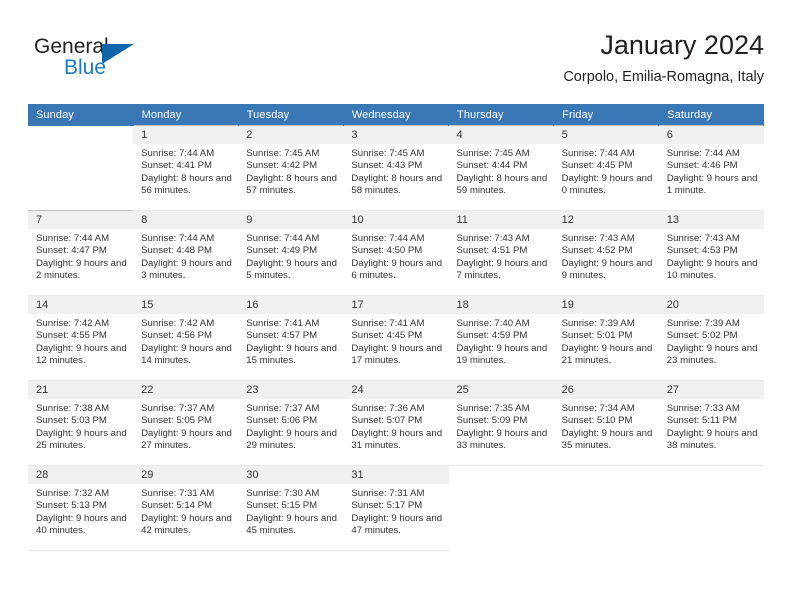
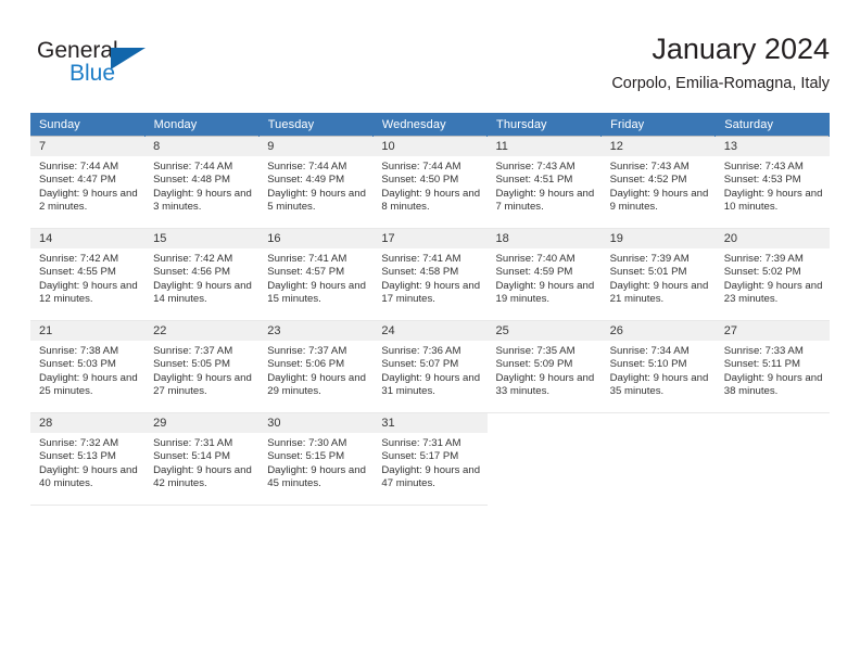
  General
  Blue
  January 2024
  Corpolo, Emilia-Romagna, Italy
  Sunday	Monday	Tuesday	Wednesday	Thursday	Friday	Saturday
- 	1 Sunrise: 7:44 AM Sunset: 4:41 PM Daylight: 8 hours and 56 minutes.	2 Sunrise: 7:45 AM Sunset: 4:42 PM Daylight: 8 hours and 57 minutes.	3 Sunrise: 7:45 AM Sunset: 4:43 PM Daylight: 8 hours and 58 minutes.	4 Sunrise: 7:45 AM Sunset: 4:44 PM Daylight: 8 hours and 59 minutes.	5 Sunrise: 7:44 AM Sunset: 4:45 PM Daylight: 9 hours and 0 minutes.	6 Sunrise: 7:44 AM Sunset: 4:46 PM Daylight: 9 hours and 1 minute.
- 7 Sunrise: 7:44 AM Sunset: 4:47 PM Daylight: 9 hours and 2 minutes.	8 Sunrise: 7:44 AM Sunset: 4:48 PM Daylight: 9 hours and 3 minutes.	9 Sunrise: 7:44 AM Sunset: 4:49 PM Daylight: 9 hours and 5 minutes.	10 Sunrise: 7:44 AM Sunset: 4:50 PM Daylight: 9 hours and 6 minutes.	11 Sunrise: 7:43 AM Sunset: 4:51 PM Daylight: 9 hours and 7 minutes.	12 Sunrise: 7:43 AM Sunset: 4:52 PM Daylight: 9 hours and 9 minutes.	13 Sunrise: 7:43 AM Sunset: 4:53 PM Daylight: 9 hours and 10 minutes.
+ 7 Sunrise: 7:44 AM Sunset: 4:47 PM Daylight: 9 hours and 2 minutes.	8 Sunrise: 7:44 AM Sunset: 4:48 PM Daylight: 9 hours and 3 minutes.	9 Sunrise: 7:44 AM Sunset: 4:49 PM Daylight: 9 hours and 5 minutes.	10 Sunrise: 7:44 AM Sunset: 4:50 PM Daylight: 9 hours and 8 minutes.	11 Sunrise: 7:43 AM Sunset: 4:51 PM Daylight: 9 hours and 7 minutes.	12 Sunrise: 7:43 AM Sunset: 4:52 PM Daylight: 9 hours and 9 minutes.	13 Sunrise: 7:43 AM Sunset: 4:53 PM Daylight: 9 hours and 10 minutes.
- 14 Sunrise: 7:42 AM Sunset: 4:55 PM Daylight: 9 hours and 12 minutes.	15 Sunrise: 7:42 AM Sunset: 4:56 PM Daylight: 9 hours and 14 minutes.	16 Sunrise: 7:41 AM Sunset: 4:57 PM Daylight: 9 hours and 15 minutes.	17 Sunrise: 7:41 AM Sunset: 4:45 PM Daylight: 9 hours and 17 minutes.	18 Sunrise: 7:40 AM Sunset: 4:59 PM Daylight: 9 hours and 19 minutes.	19 Sunrise: 7:39 AM Sunset: 5:01 PM Daylight: 9 hours and 21 minutes.	20 Sunrise: 7:39 AM Sunset: 5:02 PM Daylight: 9 hours and 23 minutes.
+ 14 Sunrise: 7:42 AM Sunset: 4:55 PM Daylight: 9 hours and 12 minutes.	15 Sunrise: 7:42 AM Sunset: 4:56 PM Daylight: 9 hours and 14 minutes.	16 Sunrise: 7:41 AM Sunset: 4:57 PM Daylight: 9 hours and 15 minutes.	17 Sunrise: 7:41 AM Sunset: 4:58 PM Daylight: 9 hours and 17 minutes.	18 Sunrise: 7:40 AM Sunset: 4:59 PM Daylight: 9 hours and 19 minutes.	19 Sunrise: 7:39 AM Sunset: 5:01 PM Daylight: 9 hours and 21 minutes.	20 Sunrise: 7:39 AM Sunset: 5:02 PM Daylight: 9 hours and 23 minutes.
  21 Sunrise: 7:38 AM Sunset: 5:03 PM Daylight: 9 hours and 25 minutes.	22 Sunrise: 7:37 AM Sunset: 5:05 PM Daylight: 9 hours and 27 minutes.	23 Sunrise: 7:37 AM Sunset: 5:06 PM Daylight: 9 hours and 29 minutes.	24 Sunrise: 7:36 AM Sunset: 5:07 PM Daylight: 9 hours and 31 minutes.	25 Sunrise: 7:35 AM Sunset: 5:09 PM Daylight: 9 hours and 33 minutes.	26 Sunrise: 7:34 AM Sunset: 5:10 PM Daylight: 9 hours and 35 minutes.	27 Sunrise: 7:33 AM Sunset: 5:11 PM Daylight: 9 hours and 38 minutes.
  28 Sunrise: 7:32 AM Sunset: 5:13 PM Daylight: 9 hours and 40 minutes.	29 Sunrise: 7:31 AM Sunset: 5:14 PM Daylight: 9 hours and 42 minutes.	30 Sunrise: 7:30 AM Sunset: 5:15 PM Daylight: 9 hours and 45 minutes.	31 Sunrise: 7:31 AM Sunset: 5:17 PM Daylight: 9 hours and 47 minutes.
